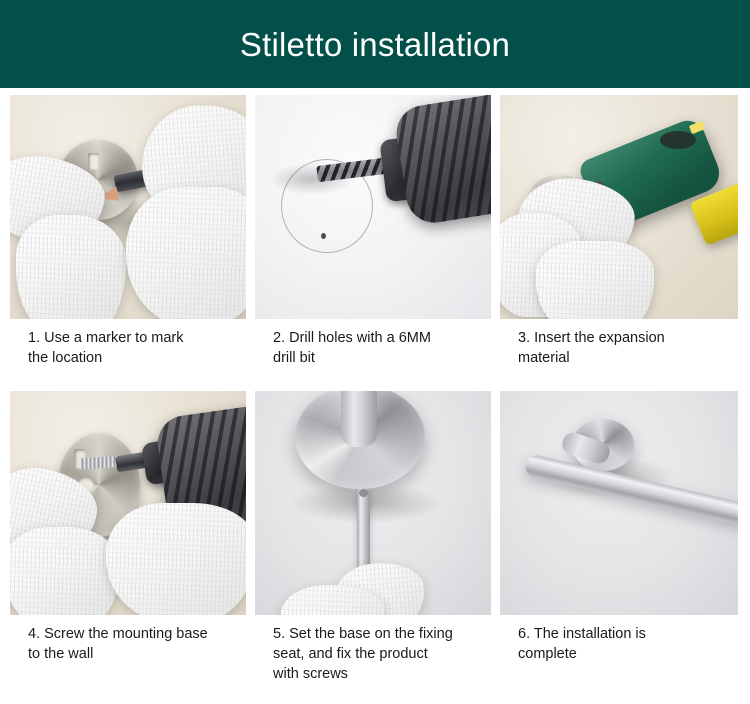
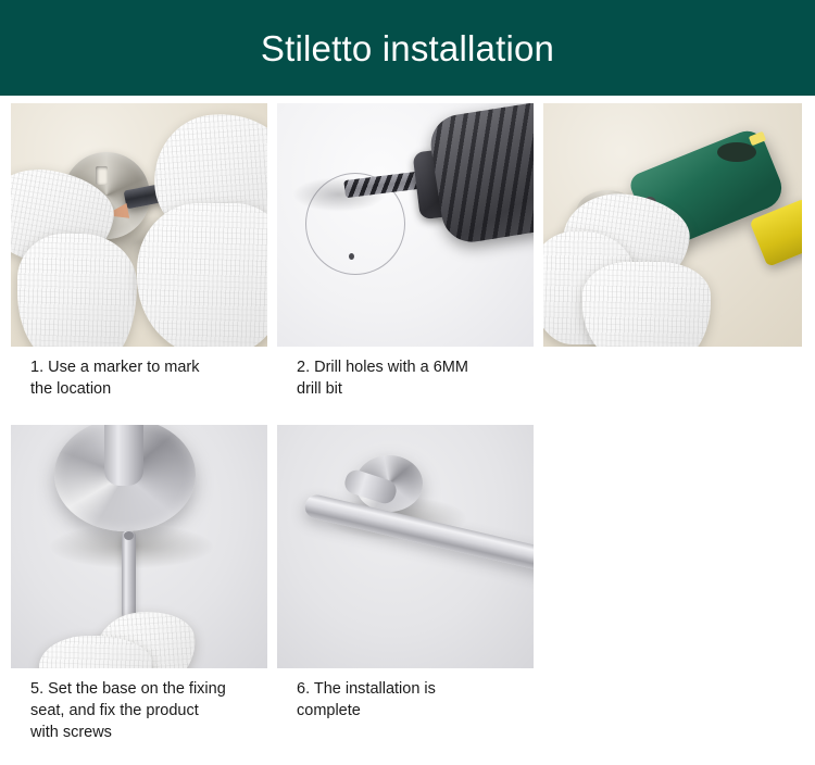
  Stiletto installation
  1. Use a marker to mark
  the location
  2. Drill holes with a 6MM
  drill bit
- 3. Insert the expansion
- material
- 4. Screw the mounting base
- to the wall
  5. Set the base on the fixing
  seat, and fix the product
  with screws
  6. The installation is
  complete
